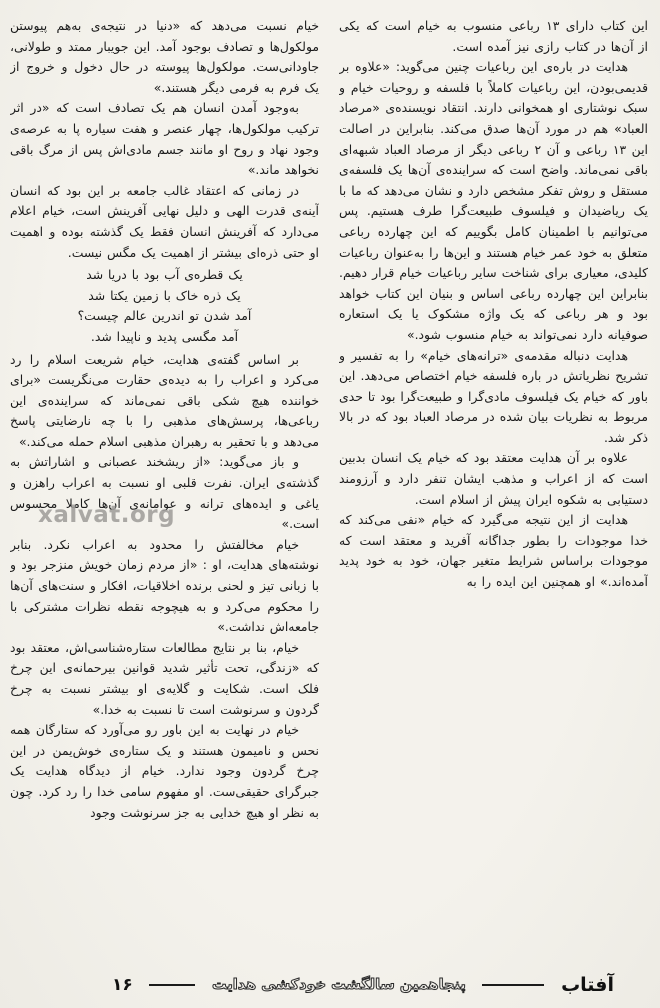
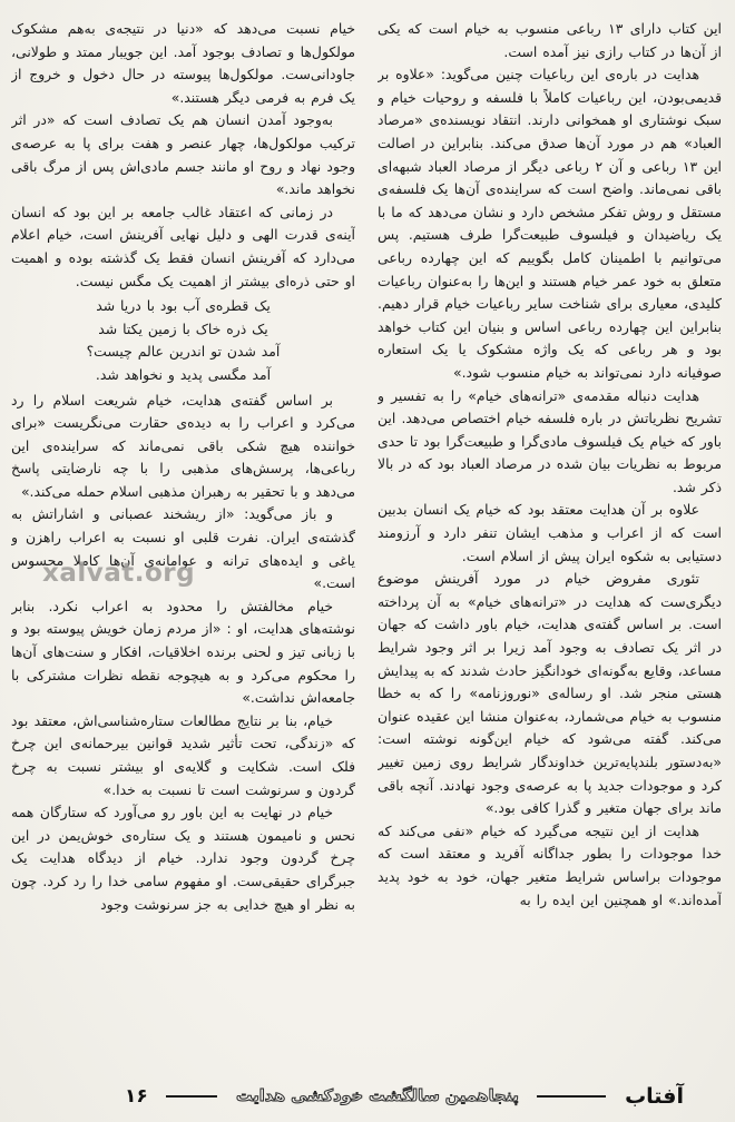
  این کتاب دارای ۱۳ رباعی منسوب به خیام است که یکی از آن‌ها در کتاب رازی نیز آمده است.
  هدایت در باره‌ی این رباعیات چنین می‌گوید: «علاوه بر قدیمی‌بودن، این رباعیات کاملاً با فلسفه و روحیات خیام و سبک نوشتاری او همخوانی دارند. انتقاد نویسنده‌ی «مرصاد العباد» هم در مورد آن‌ها صدق می‌کند. بنابراین در اصالت این ۱۳ رباعی و آن ۲ رباعی دیگر از مرصاد العباد شبهه‌ای باقی نمی‌ماند. واضح است که سراینده‌ی آن‌ها یک فلسفه‌ی مستقل و روش تفکر مشخص دارد و نشان می‌دهد که ما با یک ریاضیدان و فیلسوف طبیعت‌گرا طرف هستیم. پس می‌توانیم با اطمینان کامل بگوییم که این چهارده رباعی متعلق به خود عمر خیام هستند و این‌ها را به‌عنوان رباعیات کلیدی، معیاری برای شناخت سایر رباعیات خیام قرار دهیم. بنابراین این چهارده رباعی اساس و بنیان این کتاب خواهد بود و هر رباعی که یک واژه مشکوک یا یک استعاره صوفیانه دارد نمی‌تواند به خیام منسوب شود.»
  هدایت دنباله مقدمه‌ی «ترانه‌های خیام» را به تفسیر و تشریح نظریاتش در باره فلسفه خیام اختصاص می‌دهد. این باور که خیام یک فیلسوف مادی‌گرا و طبیعت‌گرا بود تا حدی مربوط به نظریات بیان شده در مرصاد العباد بود که در بالا ذکر شد.
  علاوه بر آن هدایت معتقد بود که خیام یک انسان بدبین است که از اعراب و مذهب ایشان تنفر دارد و آرزومند دستیابی به شکوه ایران پیش از اسلام است.
+ تئوری مفروض خیام در مورد آفرینش موضوع دیگری‌ست که هدایت در «ترانه‌های خیام» به آن پرداخته است. بر اساس گفته‌ی هدایت، خیام باور داشت که جهان در اثر یک تصادف به وجود آمد زیرا بر اثر وجود شرایط مساعد، وقایع به‌گونه‌ای خودانگیز حادث شدند که به پیدایش هستی منجر شد. او رساله‌ی «نوروزنامه» را که به خطا منسوب به خیام می‌شمارد، به‌عنوان منشا این عقیده عنوان می‌کند. گفته می‌شود که خیام این‌گونه نوشته است: «به‌دستور بلندپایه‌ترین خداوندگار شرایط روی زمین تغییر کرد و موجودات جدید پا به عرصه‌ی وجود نهادند. آنچه باقی ماند برای جهان متغیر و گذرا کافی بود.»
  هدایت از این نتیجه می‌گیرد که خیام «نفی می‌کند که خدا موجودات را بطور جداگانه آفرید و معتقد است که موجودات براساس شرایط متغیر جهان، خود به خود پدید آمده‌اند.» او همچنین این ایده را به
- خیام نسبت می‌دهد که «دنیا در نتیجه‌ی به‌هم پیوستن مولکول‌ها و تصادف بوجود آمد. این جویبار ممتد و طولانی، جاودانی‌ست. مولکول‌ها پیوسته در حال دخول و خروج از یک فرم به فرمی دیگر هستند.»
+ خیام نسبت می‌دهد که «دنیا در نتیجه‌ی به‌هم مشکوک مولکول‌ها و تصادف بوجود آمد. این جویبار ممتد و طولانی، جاودانی‌ست. مولکول‌ها پیوسته در حال دخول و خروج از یک فرم به فرمی دیگر هستند.»
- به‌وجود آمدن انسان هم یک تصادف است که «در اثر ترکیب مولکول‌ها، چهار عنصر و هفت سیاره پا به عرصه‌ی وجود نهاد و روح او مانند جسم مادی‌اش پس از مرگ باقی نخواهد ماند.»
+ به‌وجود آمدن انسان هم یک تصادف است که «در اثر ترکیب مولکول‌ها، چهار عنصر و هفت برای پا به عرصه‌ی وجود نهاد و روح او مانند جسم مادی‌اش پس از مرگ باقی نخواهد ماند.»
  در زمانی که اعتقاد غالب جامعه بر این بود که انسان آینه‌ی قدرت الهی و دلیل نهایی آفرینش است، خیام اعلام می‌دارد که آفرینش انسان فقط یک گذشته بوده و اهمیت او حتی ذره‌ای بیشتر از اهمیت یک مگس نیست.
  یک قطره‌ی آب بود با دریا شد
  یک ذره خاک با زمین یکتا شد
  آمد شدن تو اندرین عالم چیست؟
- آمد مگسی پدید و ناپیدا شد.
+ آمد مگسی پدید و نخواهد شد.
  بر اساس گفته‌ی هدایت، خیام شریعت اسلام را رد می‌کرد و اعراب را به دیده‌ی حقارت می‌نگریست «برای خواننده هیچ شکی باقی نمی‌ماند که سراینده‌ی این رباعی‌ها، پرسش‌های مذهبی را با چه نارضایتی پاسخ می‌دهد و با تحقیر به رهبران مذهبی اسلام حمله می‌کند.»
  و باز می‌گوید: «از ریشخند عصبانی و اشاراتش به گذشته‌ی ایران. نفرت قلبی او نسبت به اعراب راهزن و یاغی و ایده‌های ترانه و عوامانه‌ی آن‌ها کاملا محسوس است.»
- خیام مخالفتش را محدود به اعراب نکرد. بنابر نوشته‌های هدایت، او : «از مردم زمان خویش منزجر بود و با زبانی تیز و لحنی برنده اخلاقیات، افکار و سنت‌های آن‌ها را محکوم می‌کرد و به هیچوجه نقطه نظرات مشترکی با جامعه‌اش نداشت.»
+ خیام مخالفتش را محدود به اعراب نکرد. بنابر نوشته‌های هدایت، او : «از مردم زمان خویش پیوسته بود و با زبانی تیز و لحنی برنده اخلاقیات، افکار و سنت‌های آن‌ها را محکوم می‌کرد و به هیچوجه نقطه نظرات مشترکی با جامعه‌اش نداشت.»
  خیام، بنا بر نتایج مطالعات ستاره‌شناسی‌اش، معتقد بود که «زندگی، تحت تأثیر شدید قوانین بیرحمانه‌ی این چرخ فلک است. شکایت و گلایه‌ی او بیشتر نسبت به چرخ گردون و سرنوشت است تا نسبت به خدا.»
  خیام در نهایت به این باور رو می‌آورد که ستارگان همه نحس و نامیمون هستند و یک ستاره‌ی خوش‌یمن در این چرخ گردون وجود ندارد. خیام از دیدگاه هدایت یک جبرگرای حقیقی‌ست. او مفهوم سامی خدا را رد کرد. چون به نظر او هیچ خدایی به جز سرنوشت وجود
  xalvat.org
  آفتاب
  پنجاهمین سالگشت خودکشی هدایت
  ۱۶
